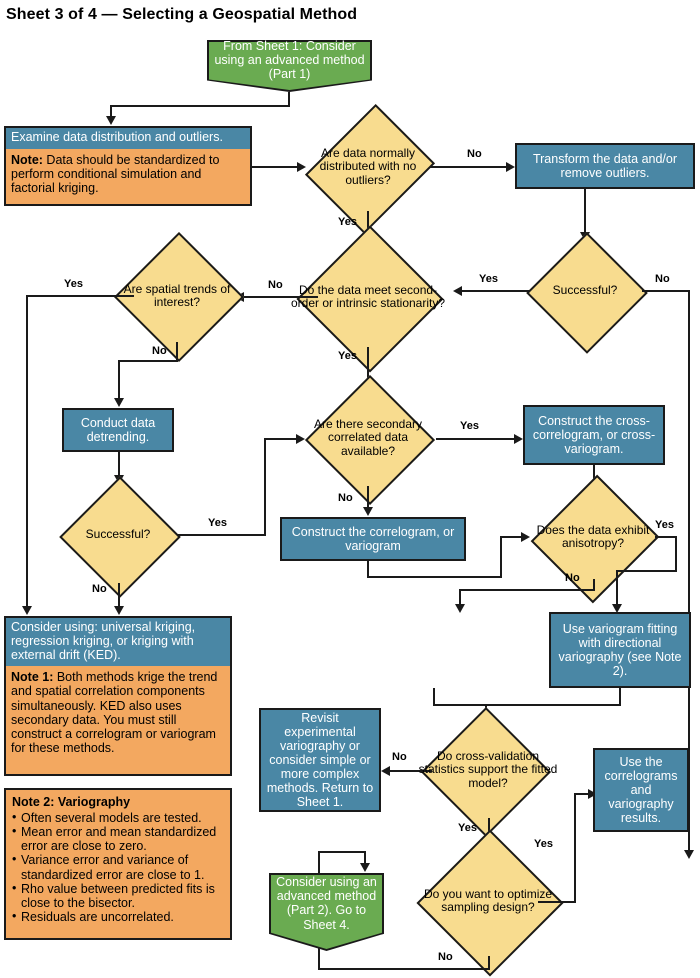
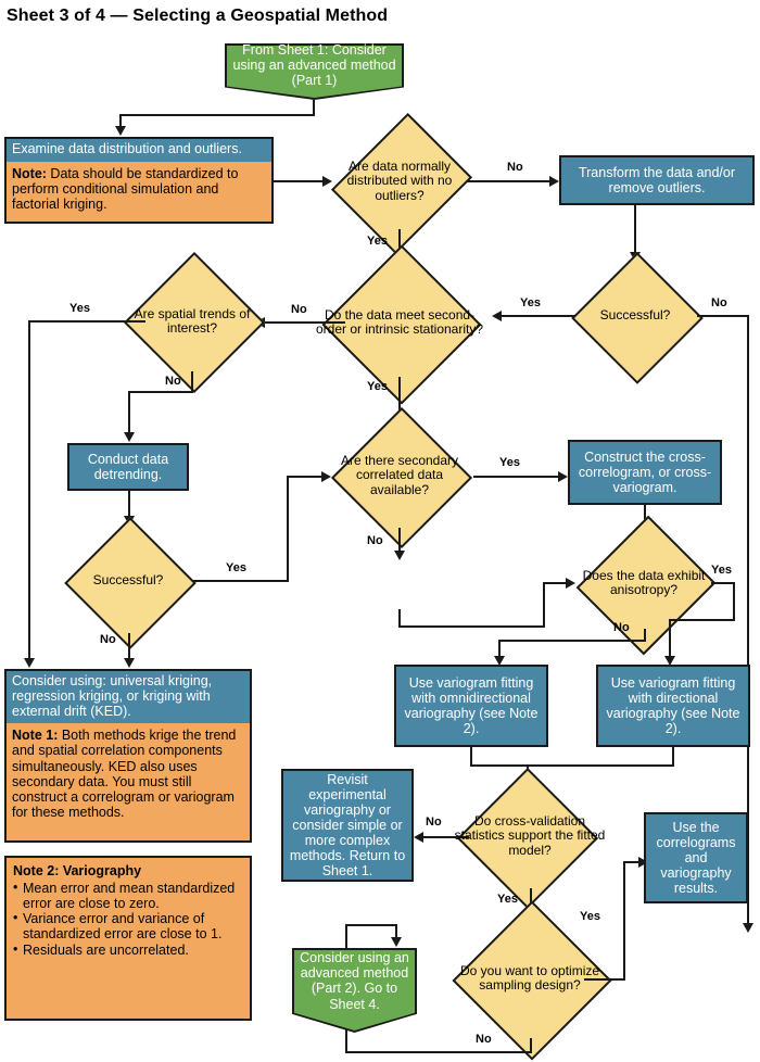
  Sheet 3 of 4 — Selecting a Geospatial Method
  From Sheet 1: Consider using an advanced method (Part 1)
  Examine data distribution and outliers.
  Note: Data should be standardized to perform conditional simulation and factorial kriging.
  Are data normally distributed with no outliers?
  No
  Transform the data and/or remove outliers.
  Successful?
  Yes
  No
  Yes
  Do the data meet second-order or intrinsic stationarity?
  No
  Yes
  Are spatial trends of interest?
  Yes
  No
  Conduct data detrending.
  Successful?
  Yes
  No
  Consider using: universal kriging, regression kriging, or kriging with external drift (KED).
  Note 1: Both methods krige the trend and spatial correlation components simultaneously. KED also uses secondary data. You must still construct a correlogram or variogram for these methods.
  Note 2: Variography
- Often several models are tested.
  Mean error and mean standardized error are close to zero.
  Variance error and variance of standardized error are close to 1.
- Rho value between predicted fits is close to the bisector.
  Residuals are uncorrelated.
  Are there secondary correlated data available?
  Yes
  No
  Construct the cross-correlogram, or cross-variogram.
- Construct the correlogram, or variogram
  Does the data exhibit anisotropy?
  Yes
  No
+ Use variogram fitting with omnidirectional variography (see Note 2).
  Use variogram fitting with directional variography (see Note 2).
  Revisit experimental variography or consider simple or more complex methods. Return to Sheet 1.
  Do cross-validation statistics support the fitted model?
  No
  Yes
  Do you want to optimize sampling design?
  Yes
  No
  Consider using an advanced method (Part 2). Go to Sheet 4.
  Use the correlograms and variography results.
